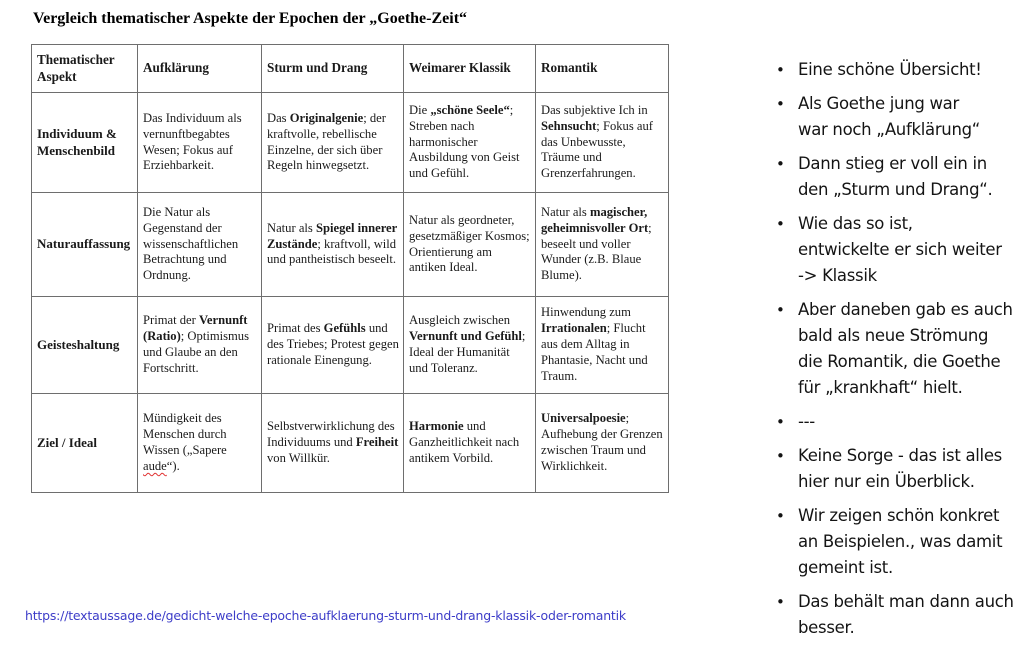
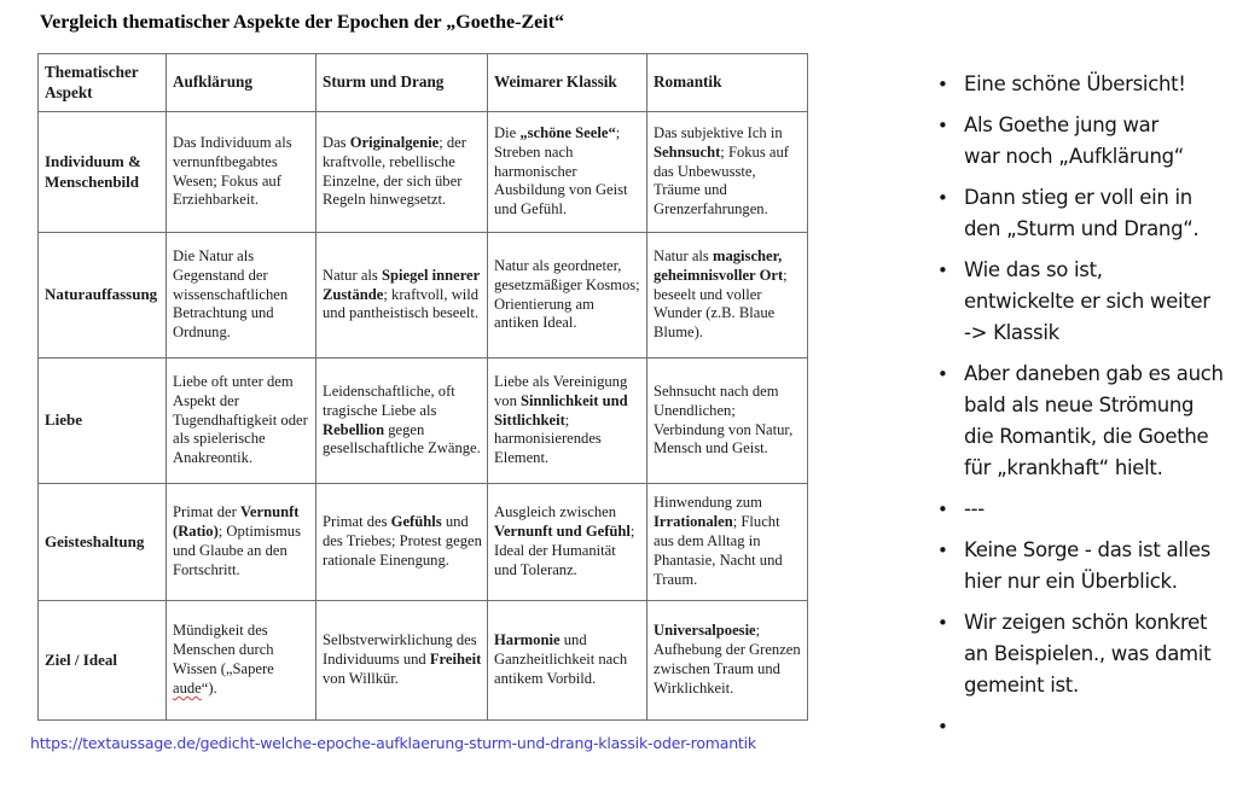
  Vergleich thematischer Aspekte der Epochen der „Goethe-Zeit“
  Thematischer Aspekt	Aufklärung	Sturm und Drang	Weimarer Klassik	Romantik
  Individuum & Menschenbild	Das Individuum als vernunftbegabtes Wesen; Fokus auf Erziehbarkeit.	Das Originalgenie; der kraftvolle, rebellische Einzelne, der sich über Regeln hinwegsetzt.	Die „schöne Seele“; Streben nach harmonischer Ausbildung von Geist und Gefühl.	Das subjektive Ich in Sehnsucht; Fokus auf das Unbewusste, Träume und Grenzerfahrungen.
  Naturauffassung	Die Natur als Gegenstand der wissenschaftlichen Betrachtung und Ordnung.	Natur als Spiegel innerer Zustände; kraftvoll, wild und pantheistisch beseelt.	Natur als geordneter, gesetzmäßiger Kosmos; Orientierung am antiken Ideal.	Natur als magischer, geheimnisvoller Ort; beseelt und voller Wunder (z.B. Blaue Blume).
+ Liebe	Liebe oft unter dem Aspekt der Tugendhaftigkeit oder als spielerische Anakreontik.	Leidenschaftliche, oft tragische Liebe als Rebellion gegen gesellschaftliche Zwänge.	Liebe als Vereinigung von Sinnlichkeit und Sittlichkeit; harmonisierendes Element.	Sehnsucht nach dem Unendlichen; Verbindung von Natur, Mensch und Geist.
  Geisteshaltung	Primat der Vernunft (Ratio); Optimismus und Glaube an den Fortschritt.	Primat des Gefühls und des Triebes; Protest gegen rationale Einengung.	Ausgleich zwischen Vernunft und Gefühl; Ideal der Humanität und Toleranz.	Hinwendung zum Irrationalen; Flucht aus dem Alltag in Phantasie, Nacht und Traum.
  Ziel / Ideal	Mündigkeit des Menschen durch Wissen („Sapere aude“).	Selbstverwirklichung des Individuums und Freiheit von Willkür.	Harmonie und Ganzheitlichkeit nach antikem Vorbild.	Universalpoesie; Aufhebung der Grenzen zwischen Traum und Wirklichkeit.
  https://textaussage.de/gedicht-welche-epoche-aufklaerung-sturm-und-drang-klassik-oder-romantik
  •
  Eine schöne Übersicht!
  •
  Als Goethe jung war
  war noch „Aufklärung“
  •
  Dann stieg er voll ein in
  den „Sturm und Drang“.
  •
  Wie das so ist,
  entwickelte er sich weiter
  -> Klassik
  •
  Aber daneben gab es auch
  bald als neue Strömung
  die Romantik, die Goethe
  für „krankhaft“ hielt.
  •
  ---
  •
  Keine Sorge - das ist alles
  hier nur ein Überblick.
  •
  Wir zeigen schön konkret
  an Beispielen., was damit
  gemeint ist.
  •
- Das behält man dann auch
- besser.
